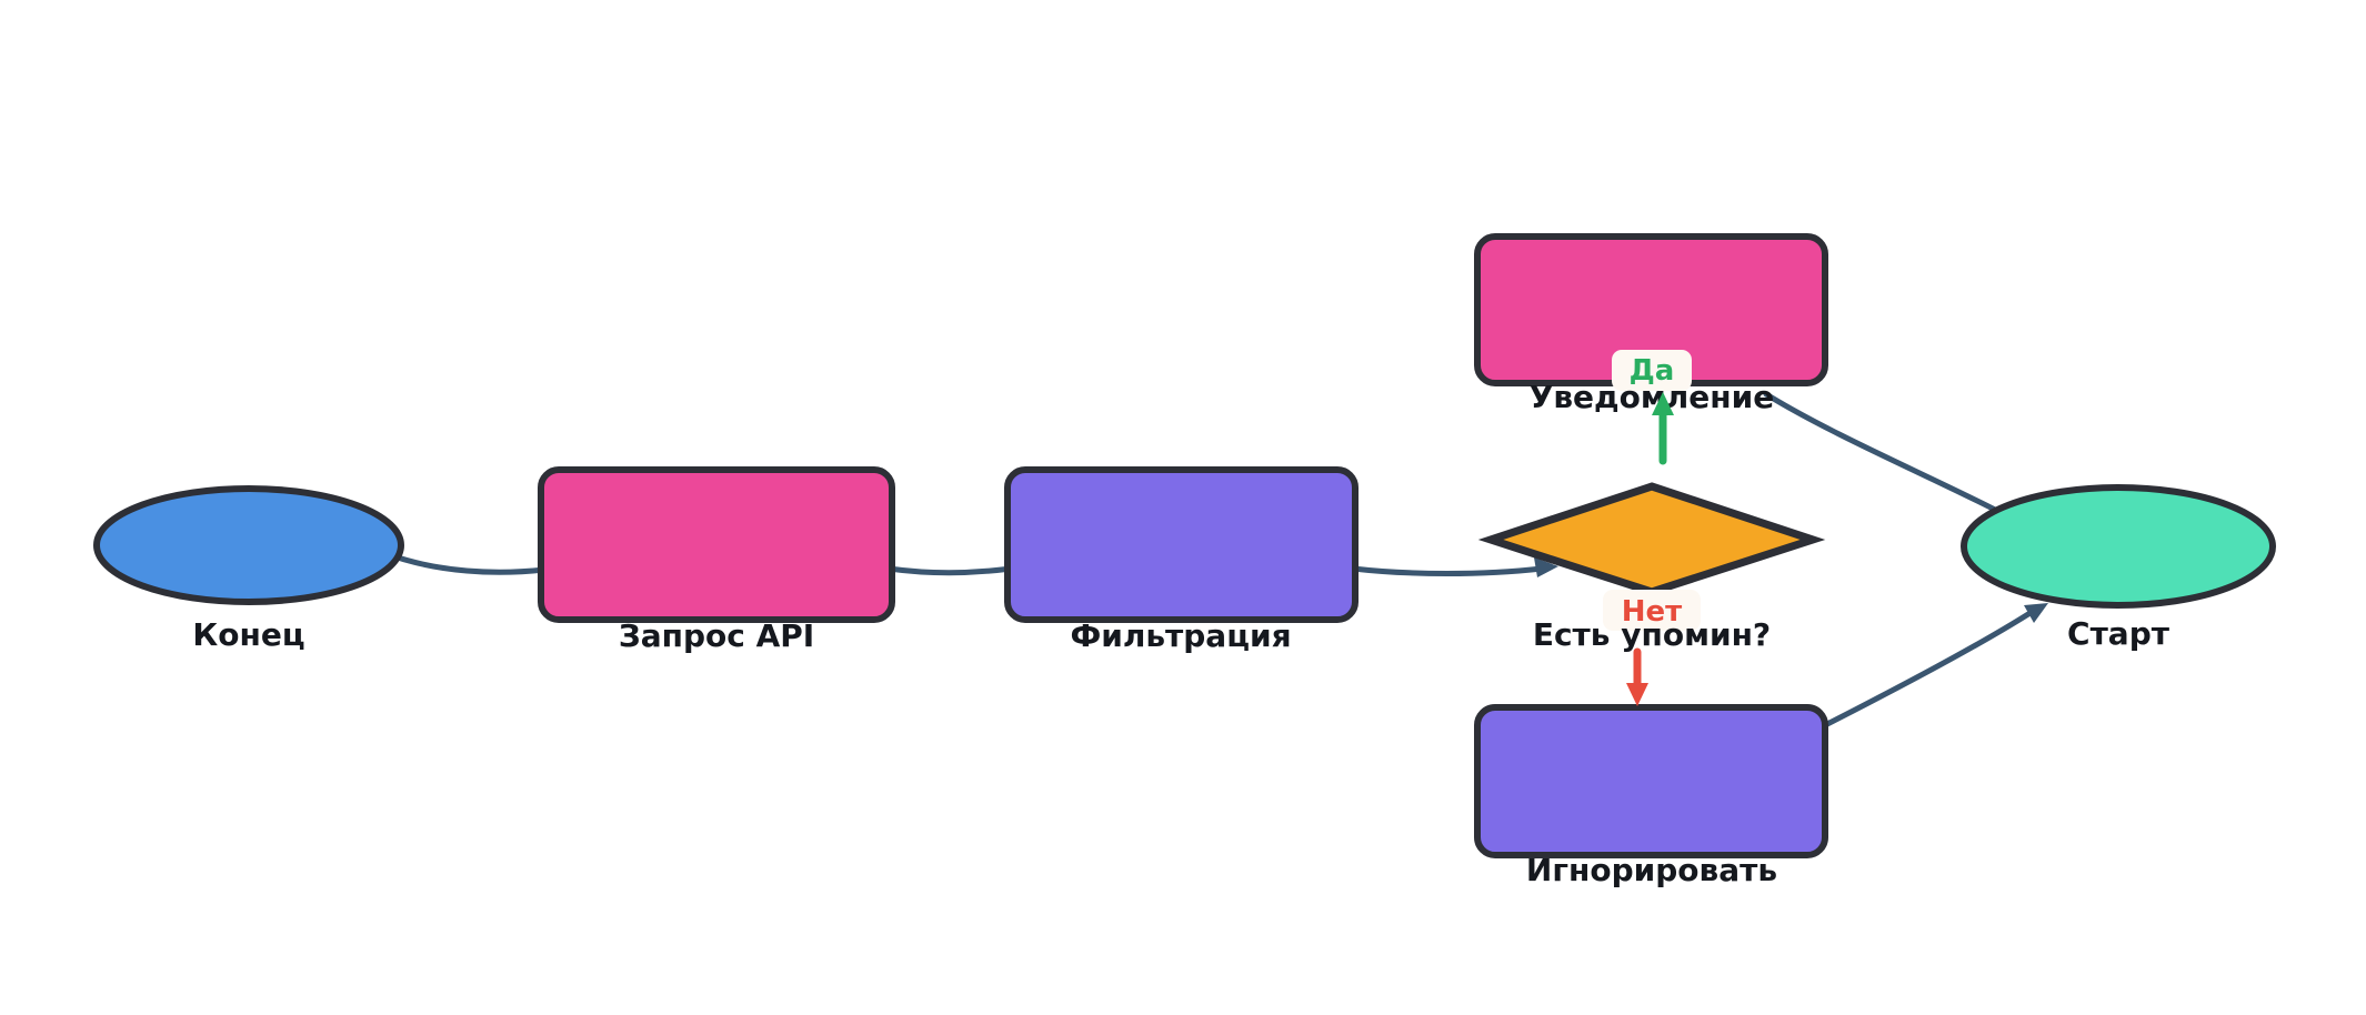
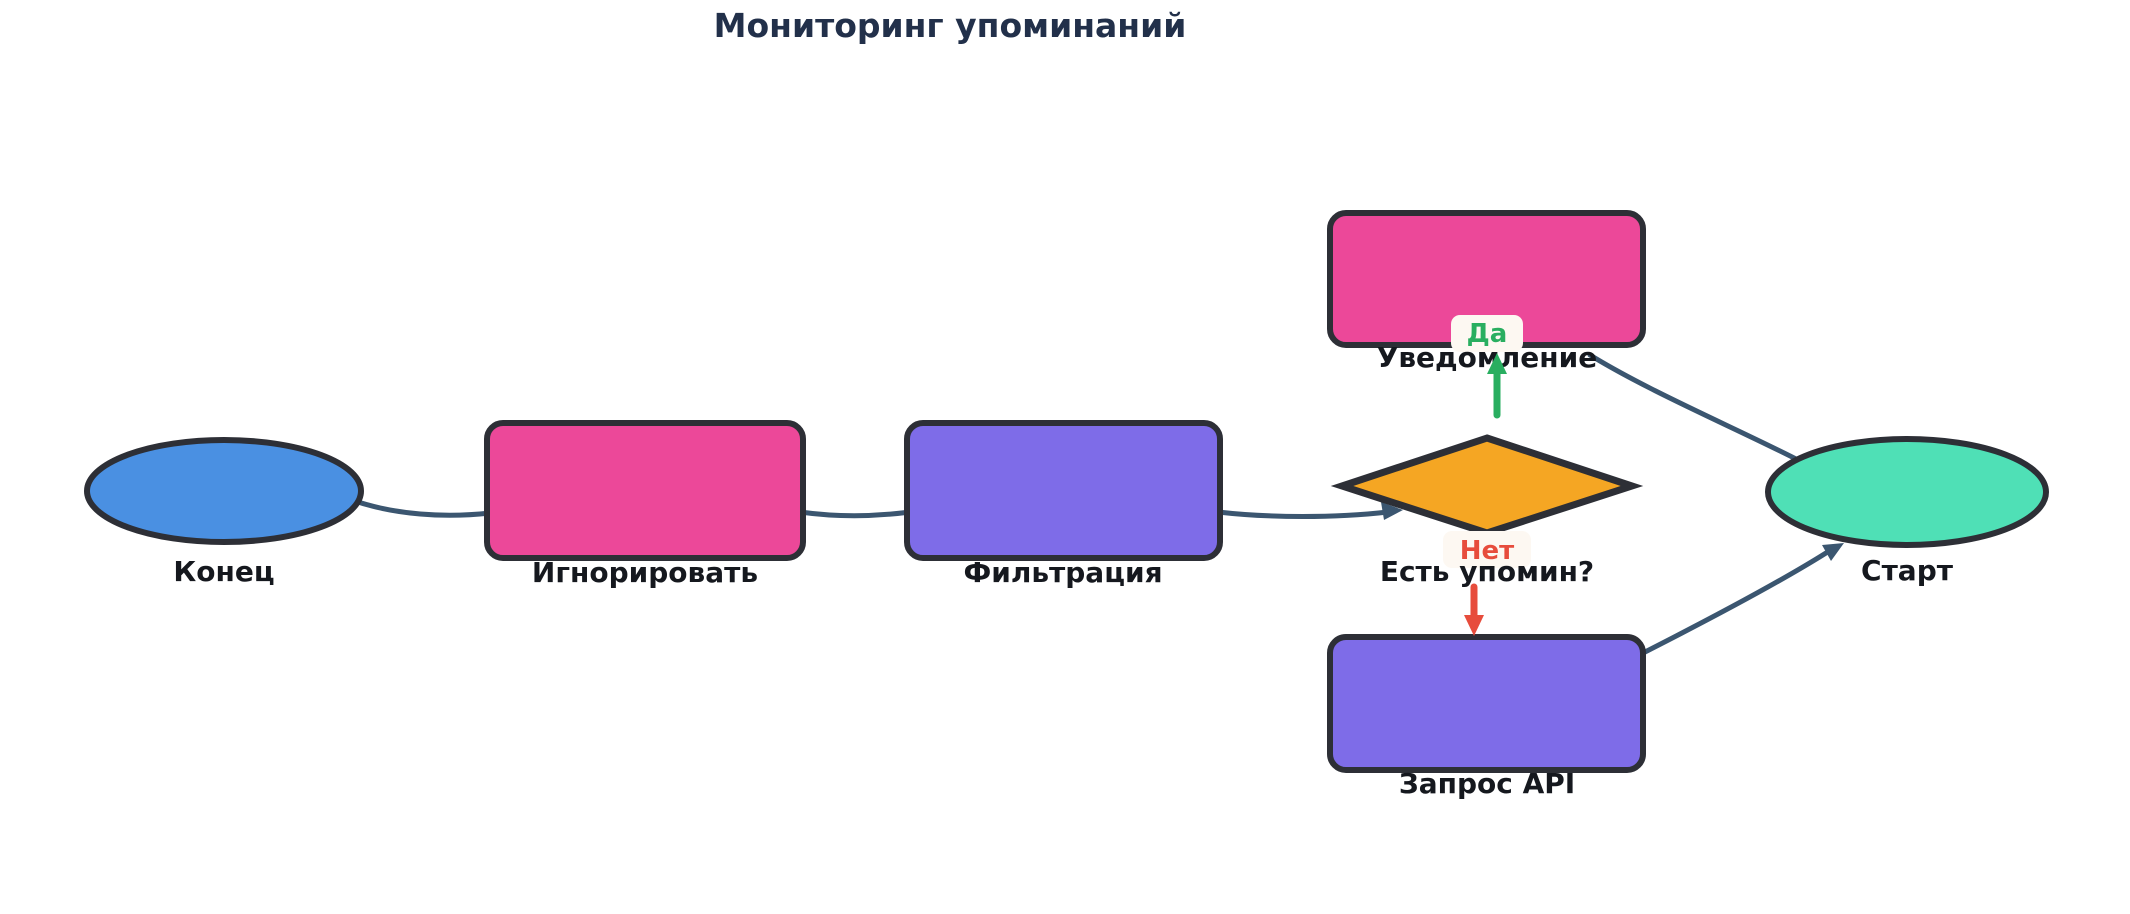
+ Мониторинг упоминаний
  Конец
- Запрос API
+ Игнорировать
  Фильтрация
  Есть упомин?
  Уведомление
- Игнорировать
+ Запрос API
  Старт
  Да
  Нет
